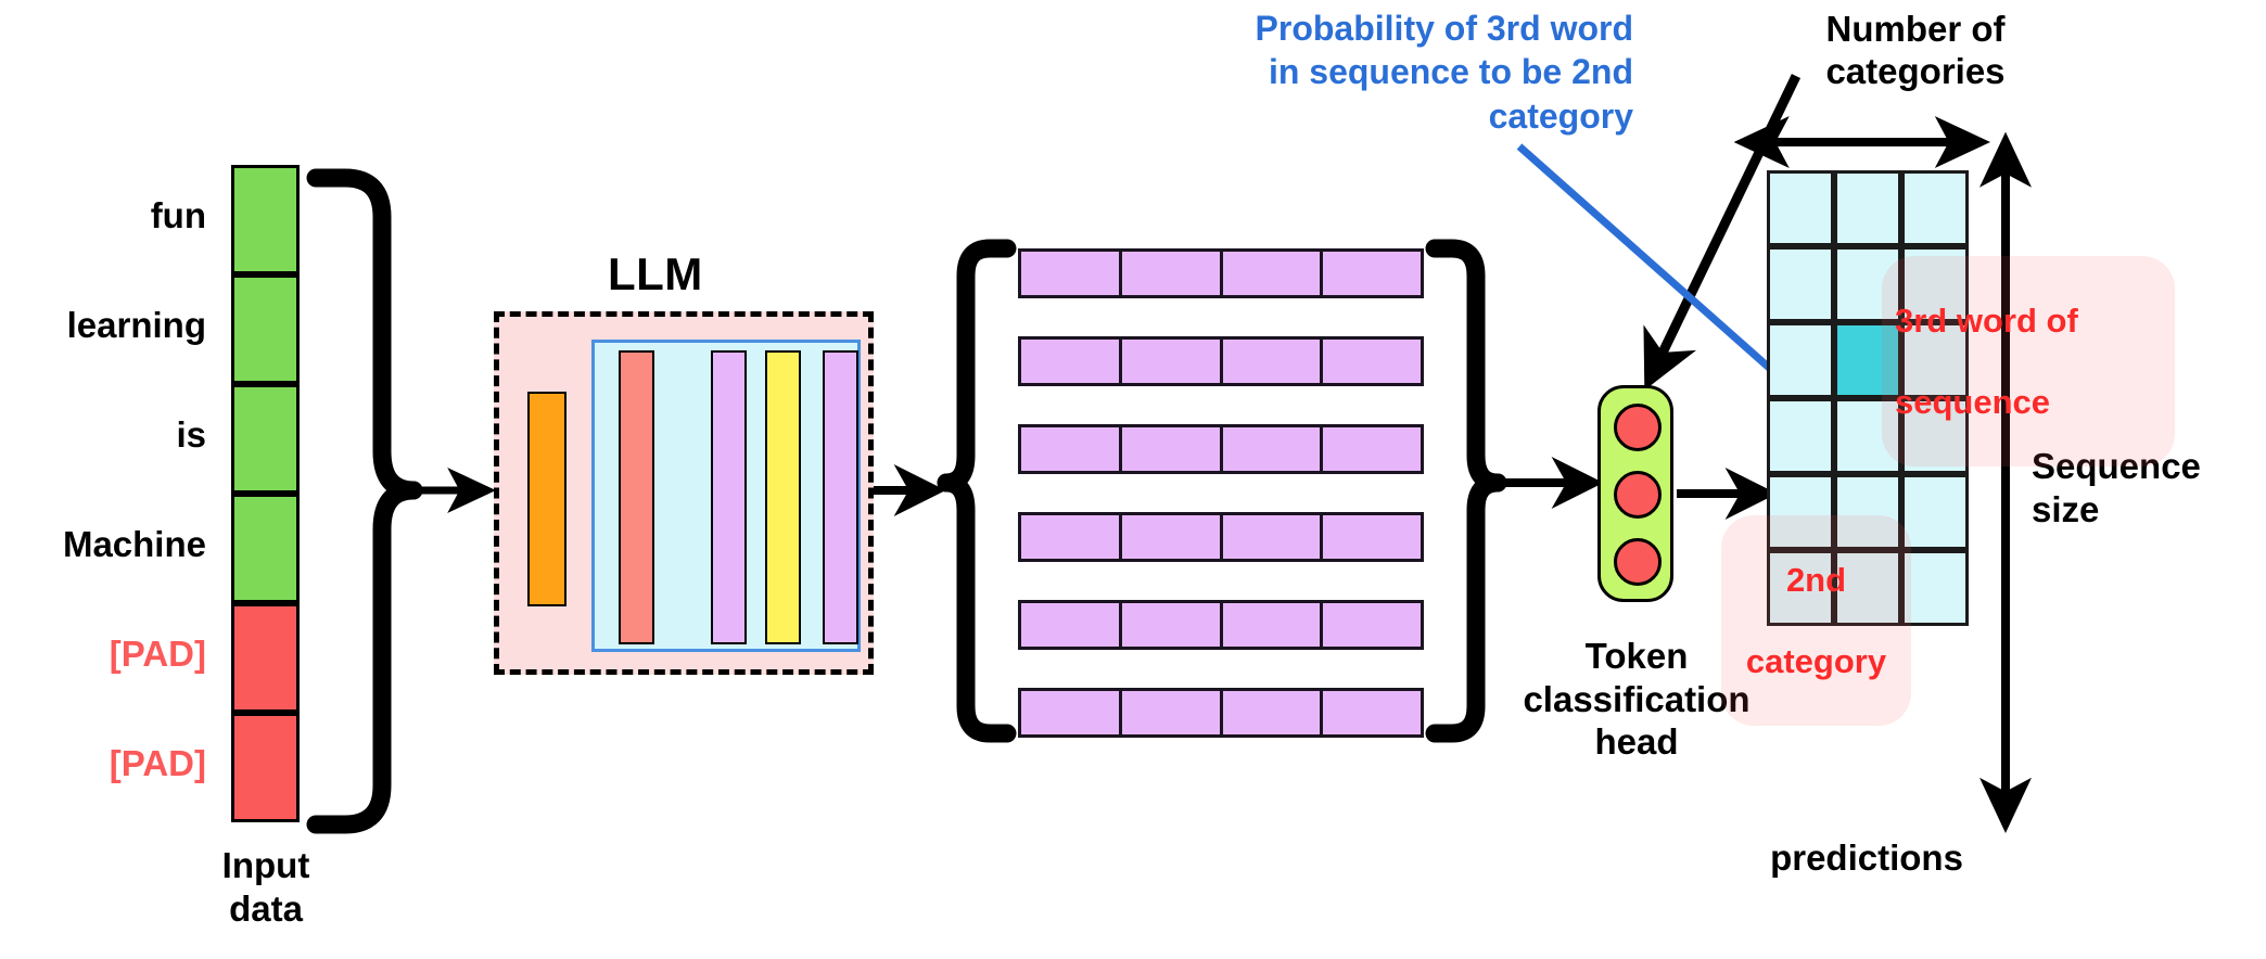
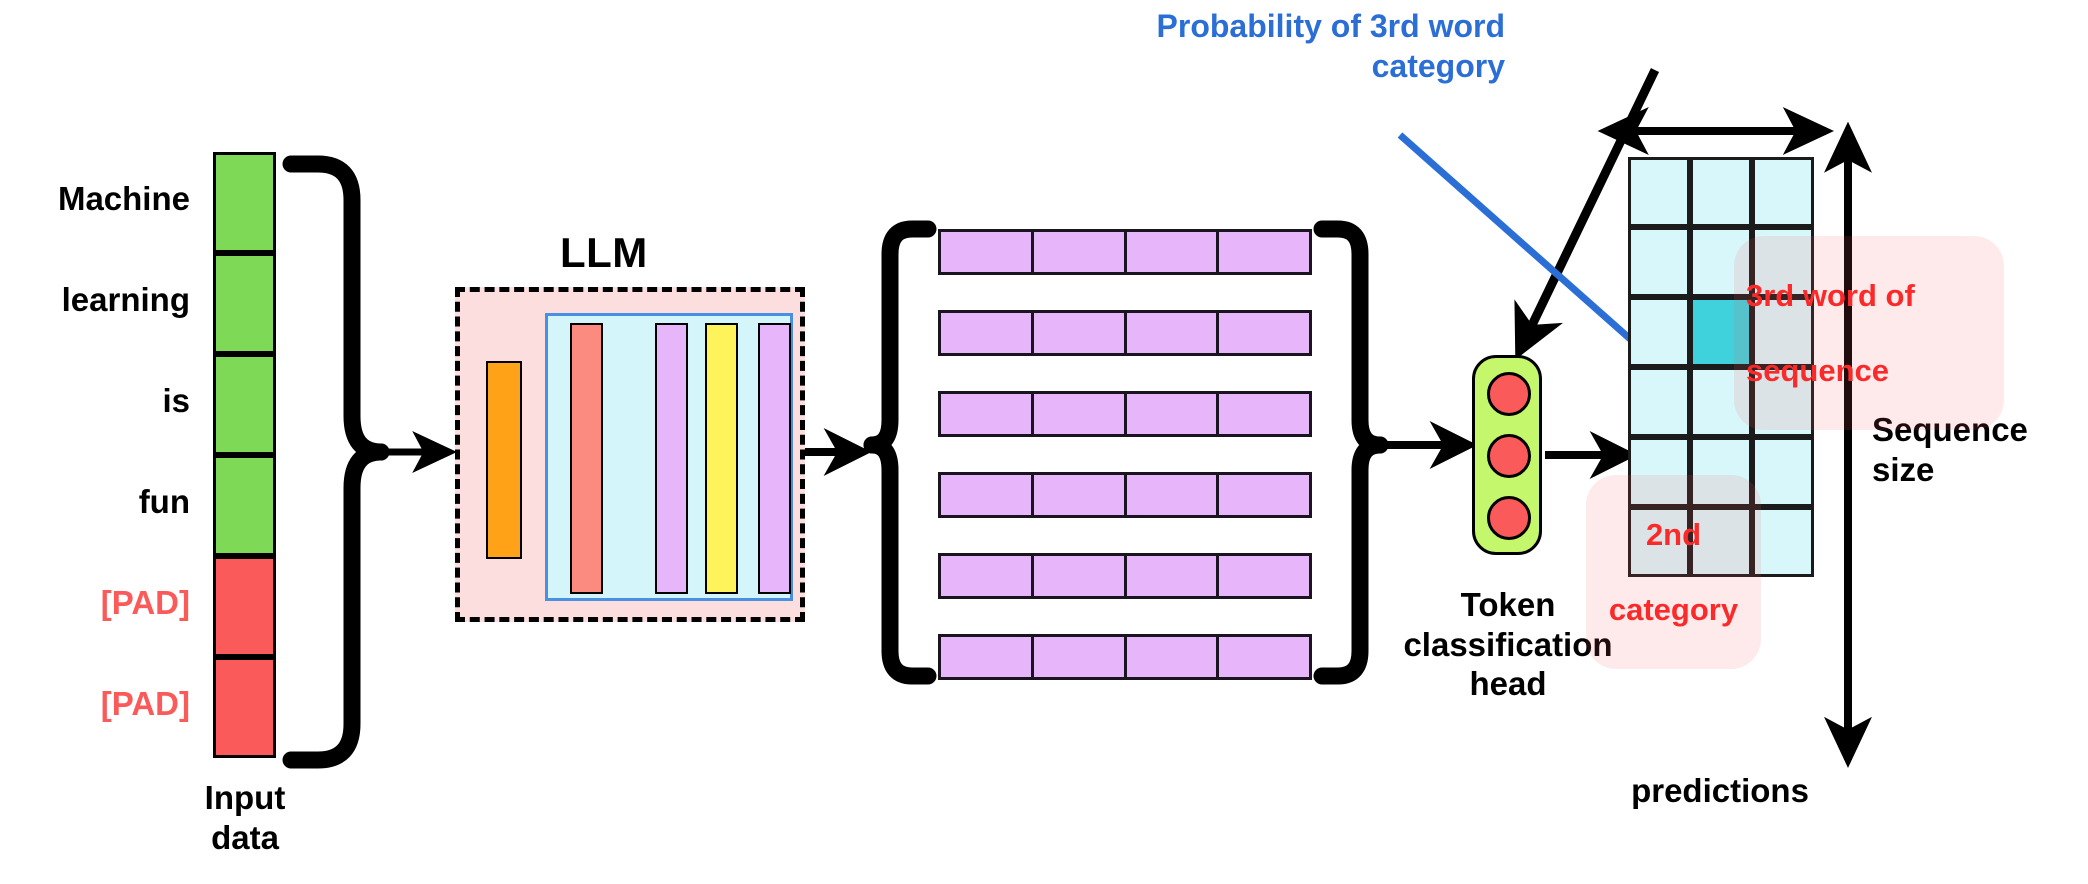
- fun
+ Machine
  learning
  is
- Machine
+ fun
  [PAD]
  [PAD]
  Input
  data
  LLM
  Token
  classification
  head
  predictions
  Probability of 3rd word
- in sequence to be 2nd
  category
- Number of
- categories
  Sequence
  size
  3rd word of
  sequence
  2nd
  category
